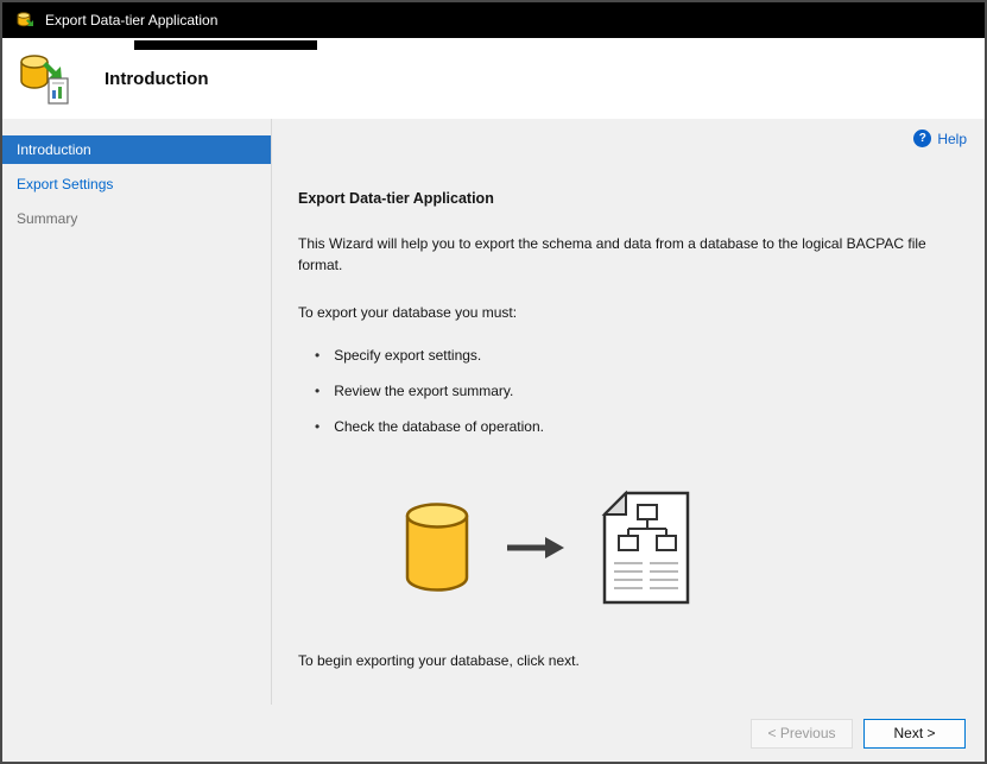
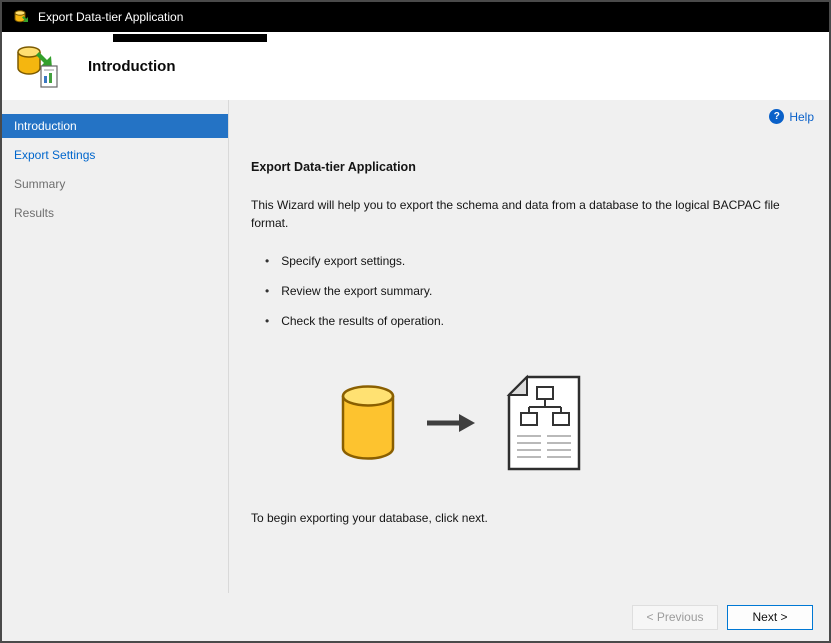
  Export Data-tier Application
  Introduction
  Introduction
  Export Settings
  Summary
+ Results
  ?
  Help
  Export Data-tier Application
  This Wizard will help you to export the schema and data from a database to the logical BACPAC file format.
- To export your database you must:
  •
  Specify export settings.
  •
  Review the export summary.
  •
- Check the database of operation.
+ Check the results of operation.
  To begin exporting your database, click next.
  < Previous
  Next >
